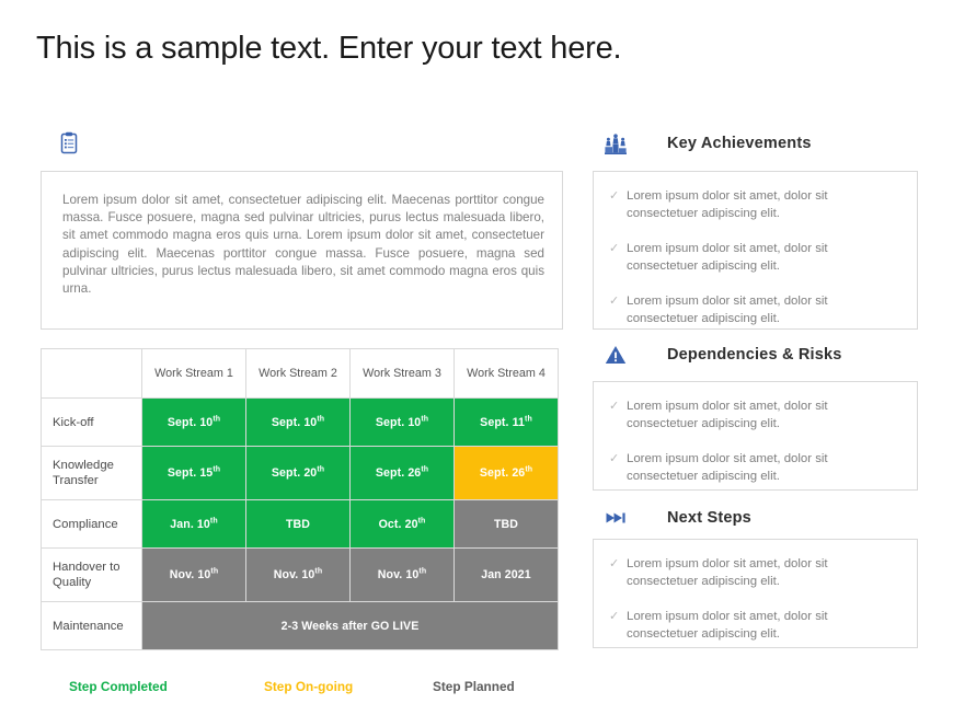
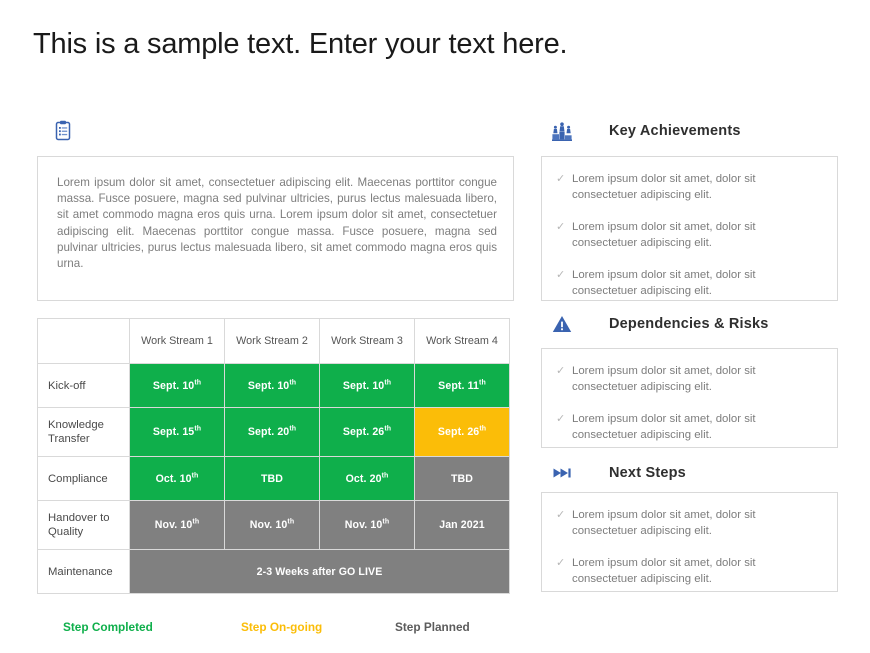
  This is a sample text. Enter your text here.
  Lorem ipsum dolor sit amet, consectetuer adipiscing elit. Maecenas porttitor congue massa. Fusce posuere, magna sed pulvinar ultricies, purus lectus malesuada libero, sit amet commodo magna eros quis urna. Lorem ipsum dolor sit amet, consectetuer adipiscing elit. Maecenas porttitor congue massa. Fusce posuere, magna sed pulvinar ultricies, purus lectus malesuada libero, sit amet commodo magna eros quis urna.
  	Work Stream 1	Work Stream 2	Work Stream 3	Work Stream 4
  Kick-off	Sept. 10	Sept. 10	Sept. 10	Sept. 11
  Knowledge Transfer	Sept. 15	Sept. 20	Sept. 26	Sept. 26
- Compliance	Jan. 10	TBD	Oct. 20	TBD
+ Compliance	Oct. 10	TBD	Oct. 20	TBD
  Handover to Quality	Nov. 10	Nov. 10	Nov. 10	Jan 2021
  Maintenance	2-3 Weeks after GO LIVE
  Step Completed
  Step On-going
  Step Planned
  Key Achievements
  ✓
  Lorem ipsum dolor sit amet, dolor sit consectetuer adipiscing elit.
  ✓
  Lorem ipsum dolor sit amet, dolor sit consectetuer adipiscing elit.
  ✓
  Lorem ipsum dolor sit amet, dolor sit consectetuer adipiscing elit.
  Dependencies & Risks
  ✓
  Lorem ipsum dolor sit amet, dolor sit consectetuer adipiscing elit.
  ✓
  Lorem ipsum dolor sit amet, dolor sit consectetuer adipiscing elit.
  Next Steps
  ✓
  Lorem ipsum dolor sit amet, dolor sit consectetuer adipiscing elit.
  ✓
  Lorem ipsum dolor sit amet, dolor sit consectetuer adipiscing elit.
